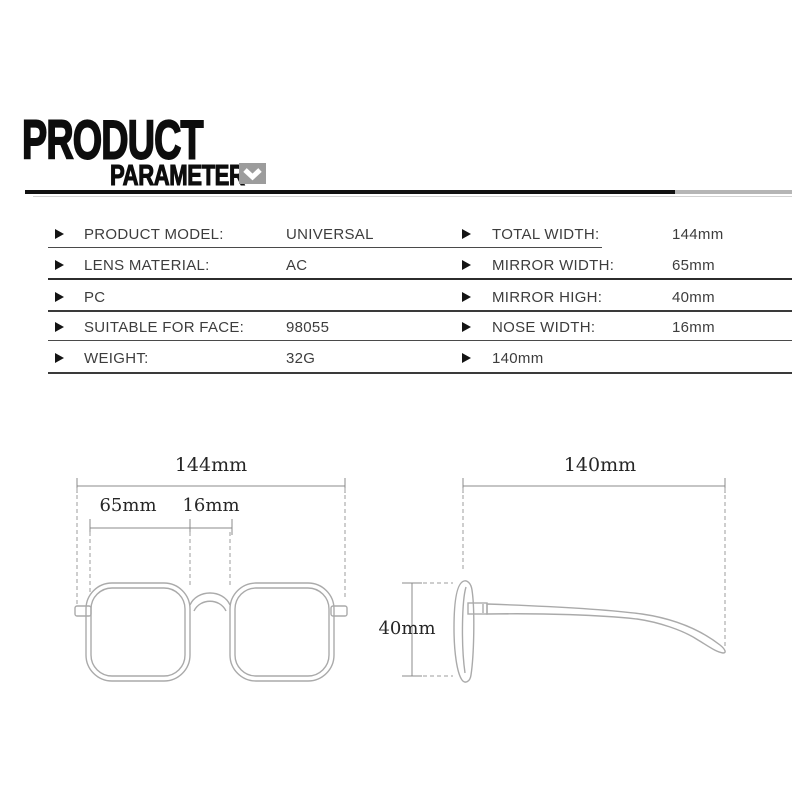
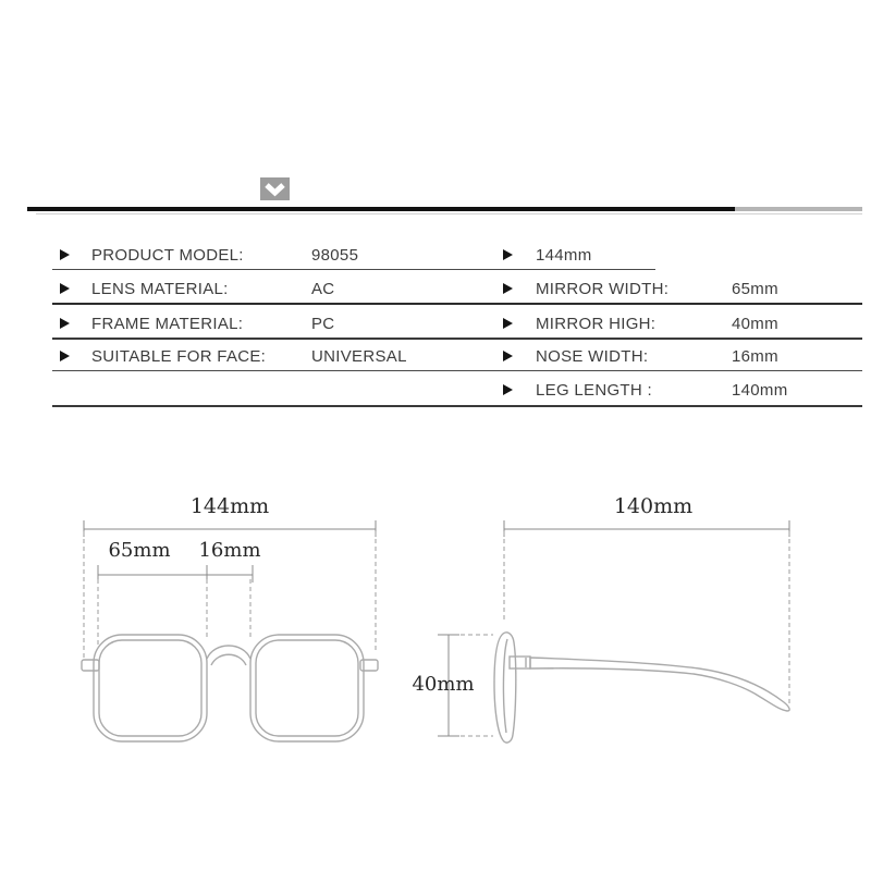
- PRODUCT
- PARAMETER
  PRODUCT MODEL:
- UNIVERSAL
+ 98055
  LENS MATERIAL:
  AC
+ FRAME MATERIAL:
  PC
  SUITABLE FOR FACE:
- 98055
+ UNIVERSAL
- WEIGHT:
- 32G
- TOTAL WIDTH:
  144mm
  MIRROR WIDTH:
  65mm
  MIRROR HIGH:
  40mm
  NOSE WIDTH:
  16mm
+ LEG LENGTH :
  140mm
  144mm
  65mm
  16mm
  140mm
  40mm
